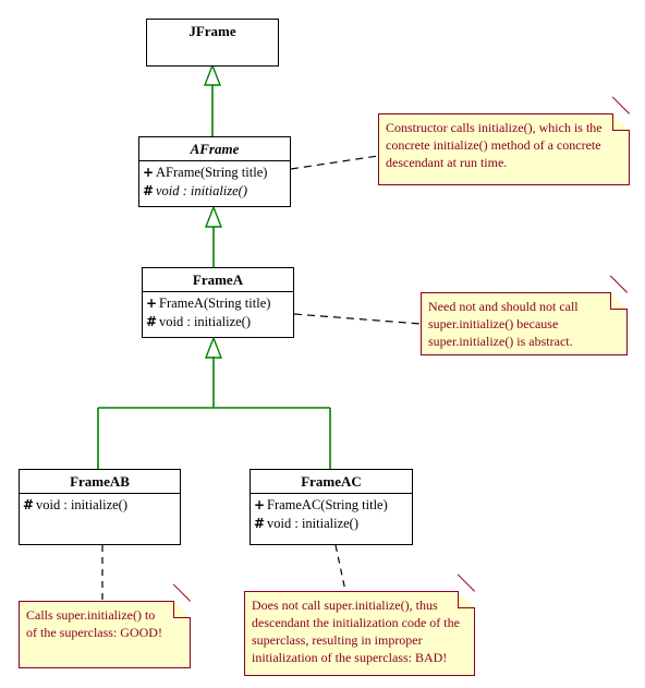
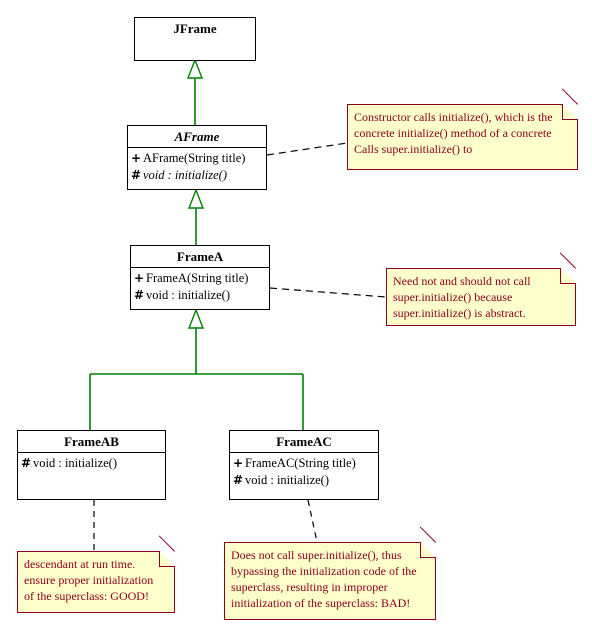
  JFrame
  AFrame
  + AFrame(String title)
  # void : initialize()
  FrameA
  + FrameA(String title)
  # void : initialize()
  FrameAB
  # void : initialize()
  FrameAC
  + FrameAC(String title)
  # void : initialize()
  Constructor calls initialize(), which is the
  concrete initialize() method of a concrete
- descendant at run time.
+ Calls super.initialize() to
  Need not and should not call
  super.initialize() because
  super.initialize() is abstract.
- Calls super.initialize() to
+ descendant at run time.
+ ensure proper initialization
  of the superclass: GOOD!
  Does not call super.initialize(), thus
- descendant the initialization code of the
+ bypassing the initialization code of the
  superclass, resulting in improper
  initialization of the superclass: BAD!
